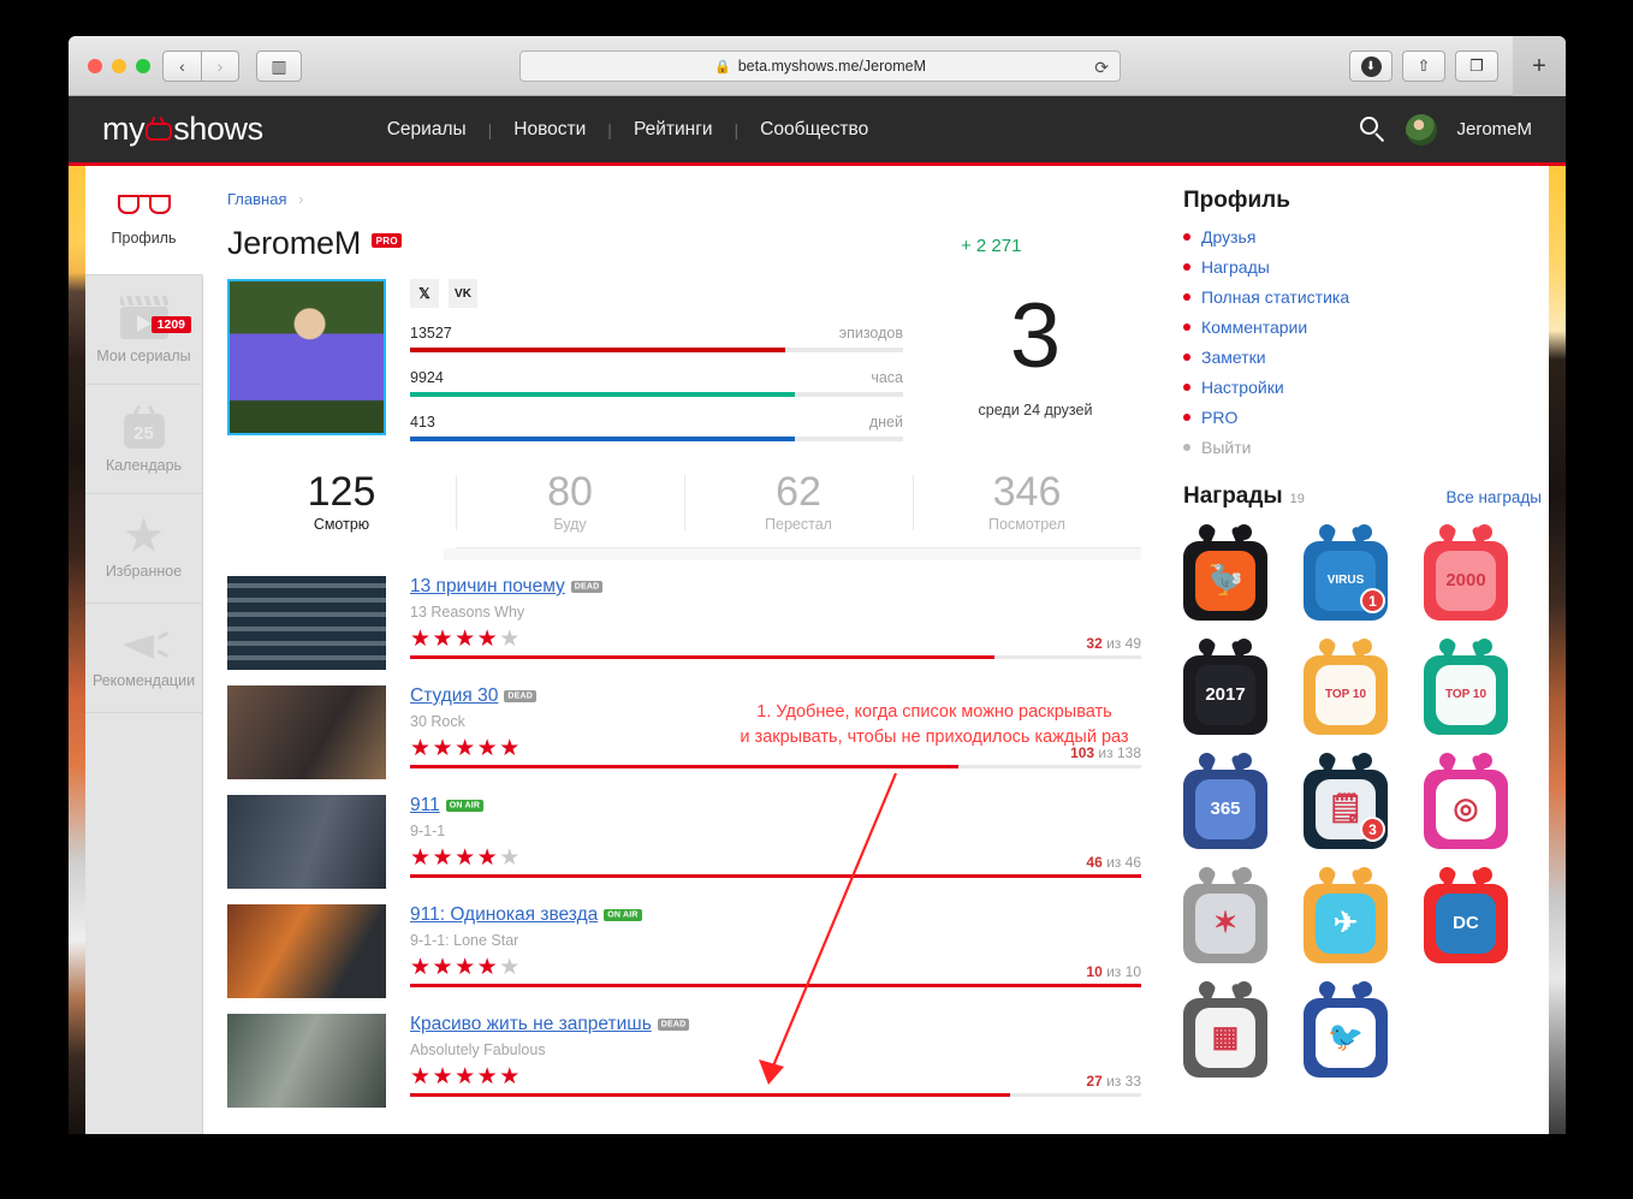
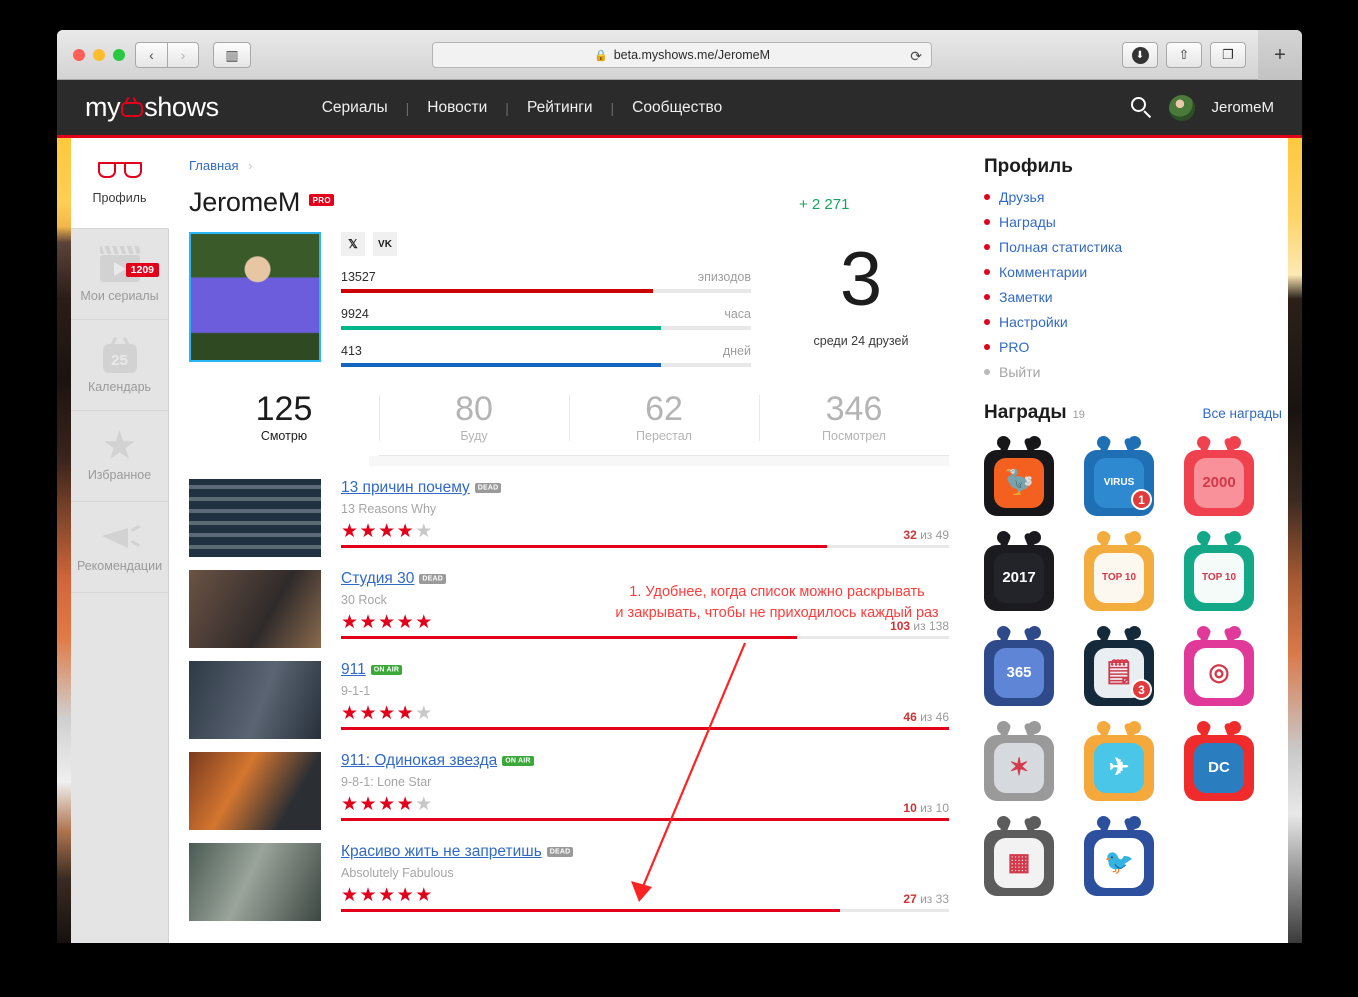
  ‹
  ›
  ▥
  🔒
  beta.myshows.me/JeromeM
  ⟳
  ⬇
  ⇧
  ❐
  +
  my
  shows
  Сериалы
  |
  Новости
  |
  Рейтинги
  |
  Сообщество
  JeromeM
  Профиль
  1209
  Мои сериалы
  Календарь
  Избранное
  Рекомендации
  Главная ›
  JeromeM
  PRO
  + 2 271
  𝕏
  VK
  13527
  эпизодов
  9924
  часа
  413
  дней
  3
  среди 24 друзей
  125
  Смотрю
  80
  Буду
  62
  Перестал
  346
  Посмотрел
  13 причин почему
  13 Reasons Why
  ★★★★★
  32 из 49
  30 Rock
  ★★★★★
  103 из 138
  9-1-1
  ★★★★★
  46 из 46
  911: Одинокая звезда
- 9-1-1: Lone Star
+ 9-8-1: Lone Star
  ★★★★★
  10 из 10
  Красиво жить не запретишь
  Absolutely Fabulous
  ★★★★★
  27 из 33
  Профиль
  Друзья
  Награды
  Полная статистика
  Комментарии
  Заметки
  Настройки
  PRO
  Выйти
  Награды
  19
  Все награды
  🦤
  VIRUS
  1
  2000
  2017
  TOP 10
  TOP 10
  365
  🗒
  3
  ◎
  ✶
  ✈
  DC
  ▦
  🐦
  1. Удобнее, когда список можно раскрывать
  и закрывать, чтобы не приходилось каждый раз
